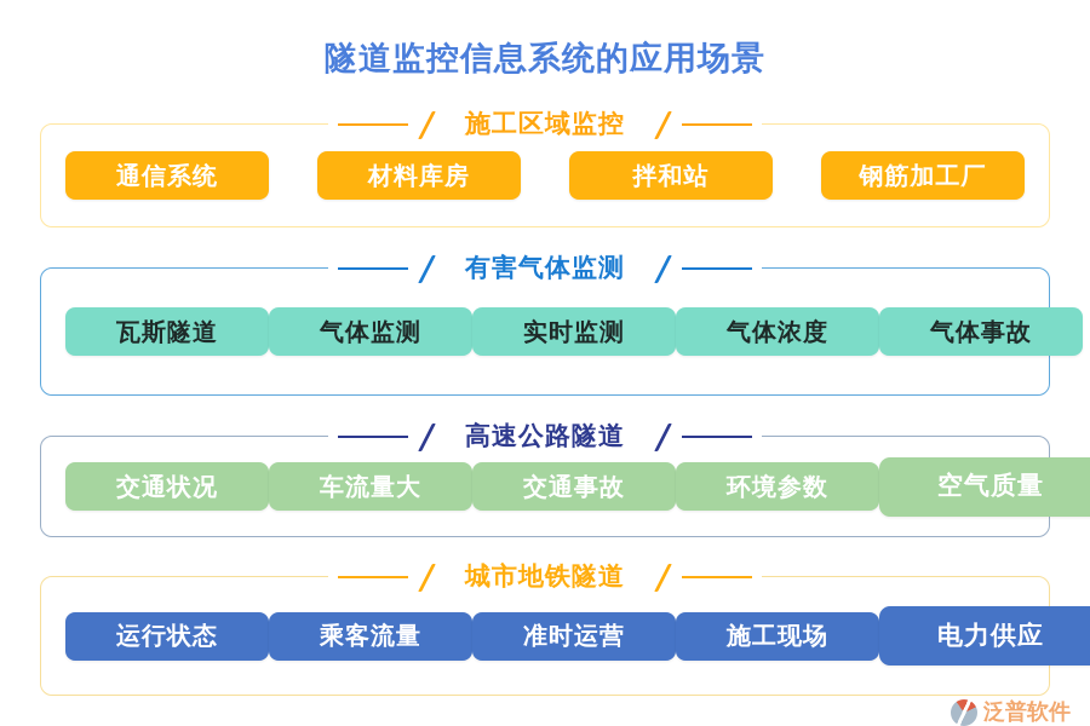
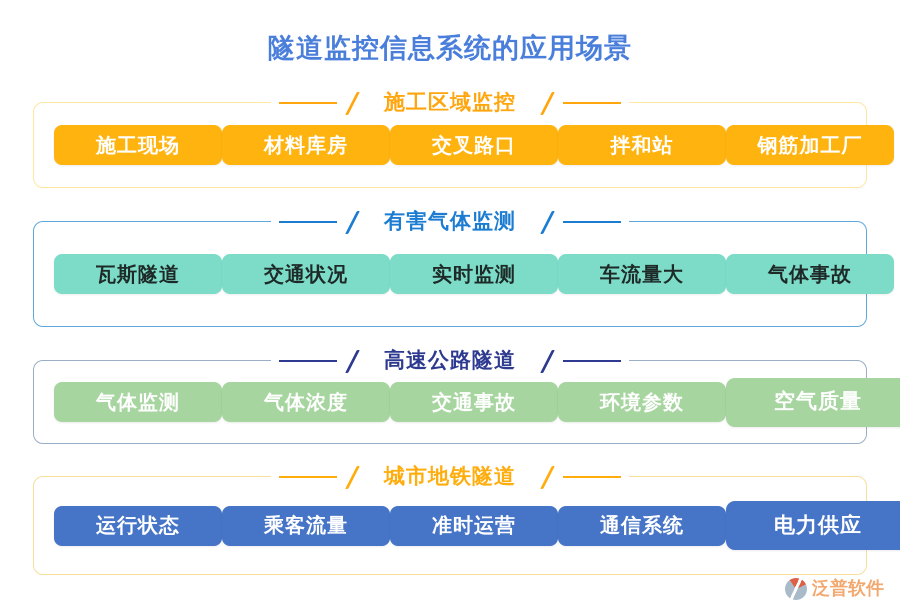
  隧道监控信息系统的应用场景
  施工区域监控
- 通信系统
+ 施工现场
  材料库房
+ 交叉路口
  拌和站
  钢筋加工厂
  有害气体监测
  瓦斯隧道
- 气体监测
+ 交通状况
  实时监测
- 气体浓度
+ 车流量大
  气体事故
  高速公路隧道
- 交通状况
+ 气体监测
- 车流量大
+ 气体浓度
  交通事故
  环境参数
  空气质量
  城市地铁隧道
  运行状态
  乘客流量
  准时运营
- 施工现场
+ 通信系统
  电力供应
  泛普软件
